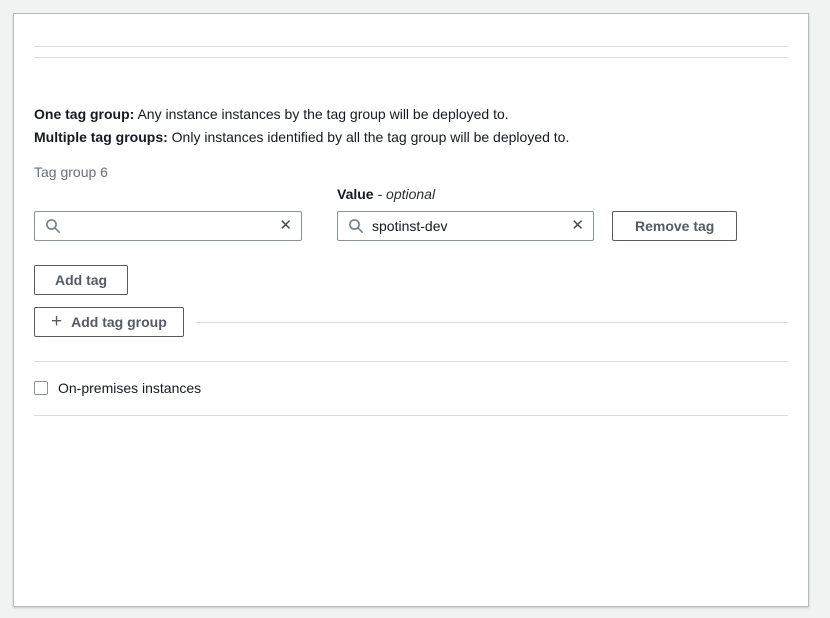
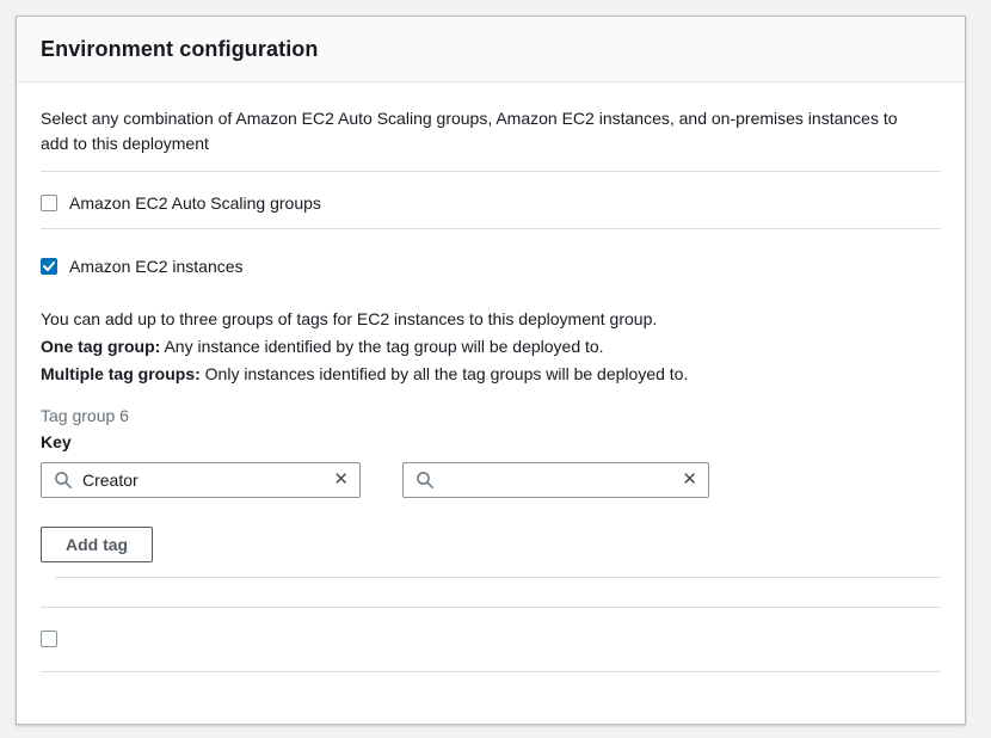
+ Environment configuration
+ Select any combination of Amazon EC2 Auto Scaling groups, Amazon EC2 instances, and on-premises instances to add to this deployment
+ Amazon EC2 Auto Scaling groups
+ Amazon EC2 instances
+ You can add up to three groups of tags for EC2 instances to this deployment group.
- One tag group: Any instance instances by the tag group will be deployed to.
+ One tag group: Any instance identified by the tag group will be deployed to.
- Multiple tag groups: Only instances identified by all the tag group will be deployed to.
+ Multiple tag groups: Only instances identified by all the tag groups will be deployed to.
  Tag group 6
+ Key
+ Creator
  ✕
- Value - optional
- spotinst-dev
  ✕
- Remove tag
  Add tag
- +
- Add tag group
- On-premises instances
